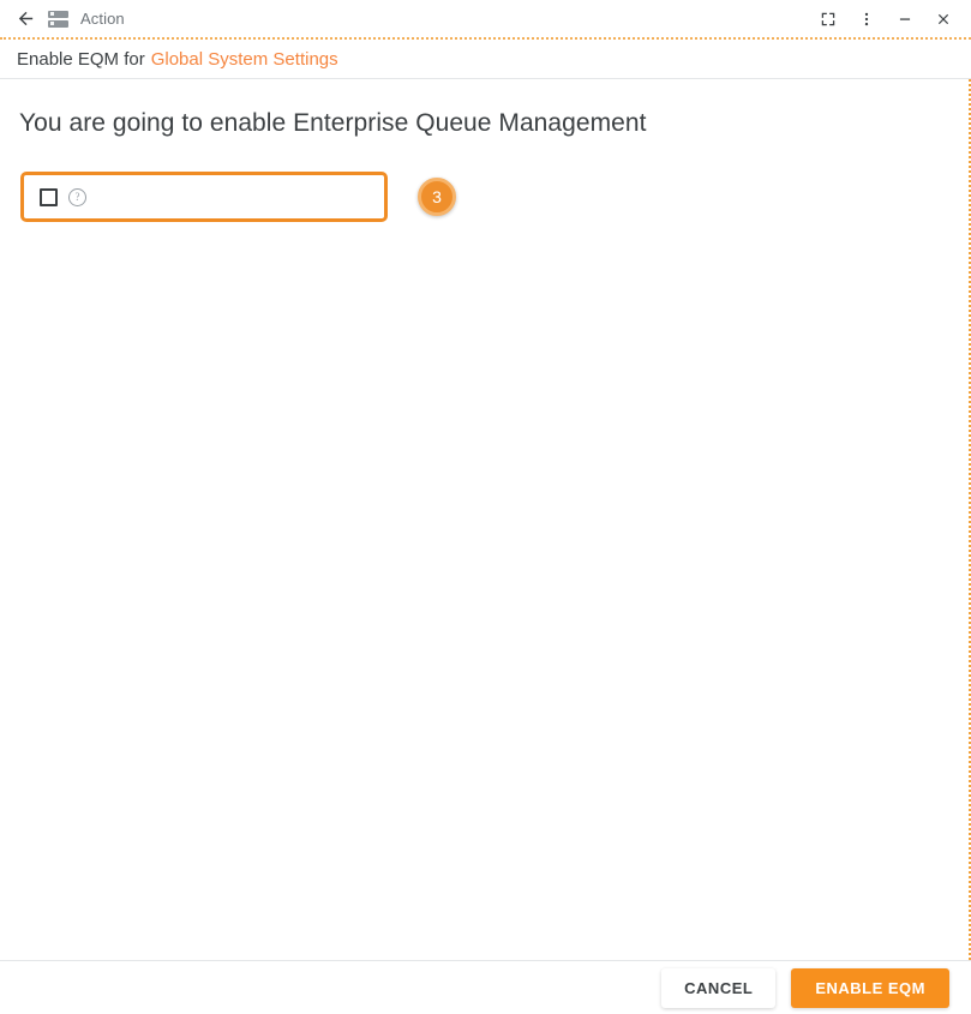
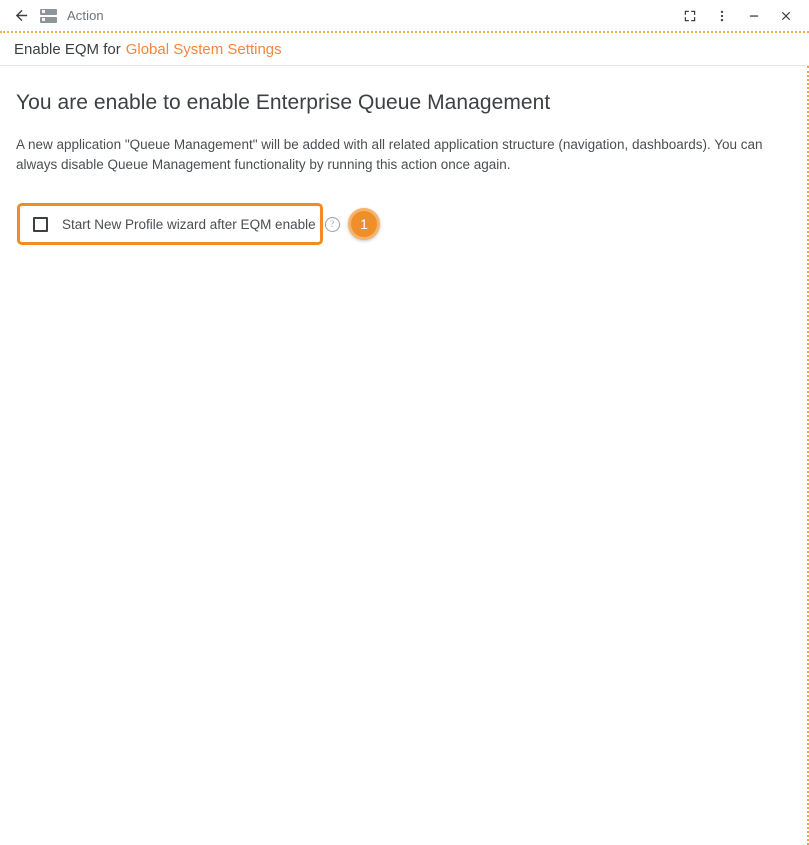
  Action
  Enable EQM for
  Global System Settings
- You are going to enable Enterprise Queue Management
+ You are enable to enable Enterprise Queue Management
+ A new application "Queue Management" will be added with all related application structure (navigation, dashboards). You can always disable Queue Management functionality by running this action once again.
+ Start New Profile wizard after EQM enable
  ?
- 3
+ 1
- CANCEL
- ENABLE EQM
